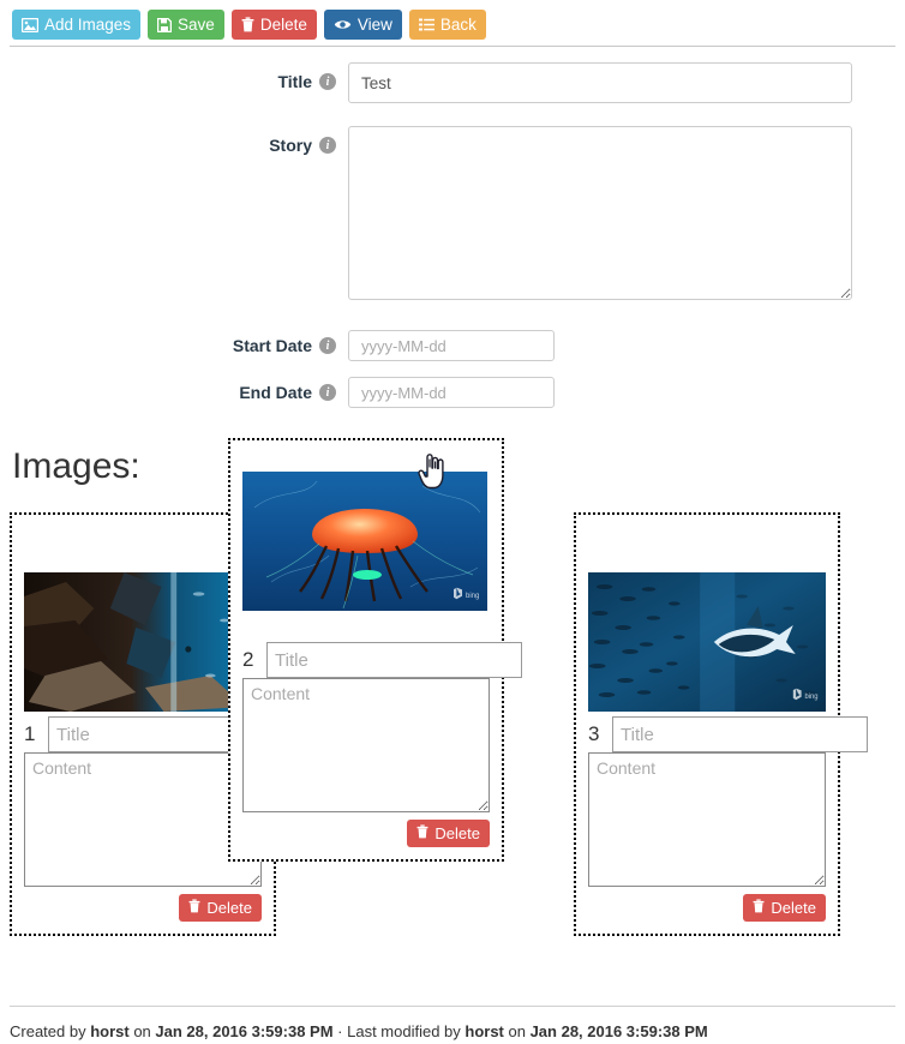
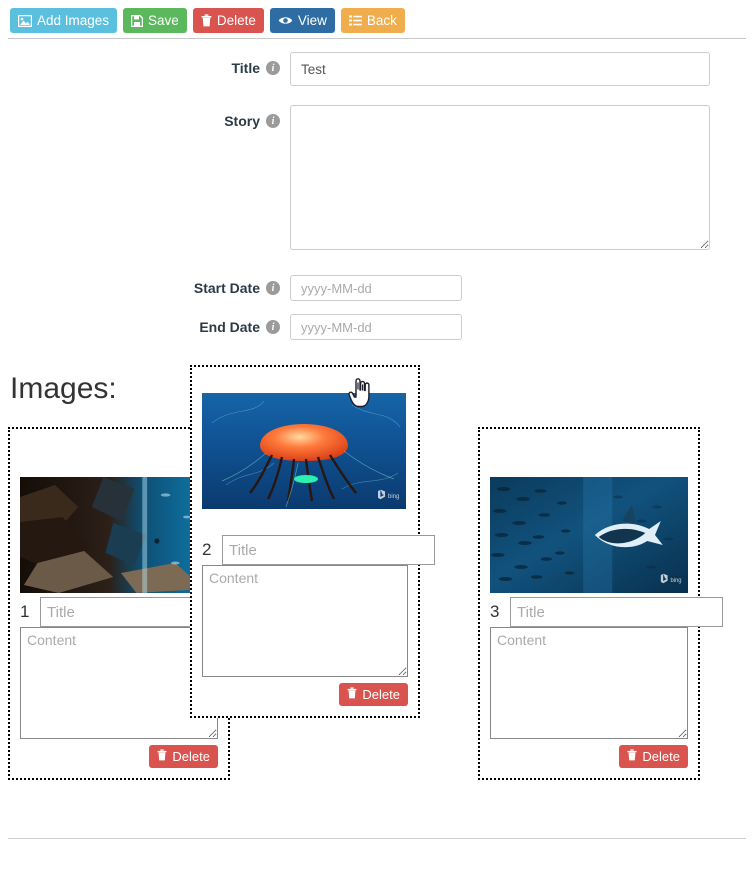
  Add Images
  Save
  Delete
  View
  Back
  Title
  i
  Test
  Story
  i
  Start Date
  i
  yyyy-MM-dd
  End Date
  i
  yyyy-MM-dd
  Images:
  1
  Title
  Content
  Delete
  2
  Title
  Content
  Delete
  3
  Title
  Content
  Delete
- Created by horst on Jan 28, 2016 3:59:38 PM · Last modified by horst on Jan 28, 2016 3:59:38 PM
